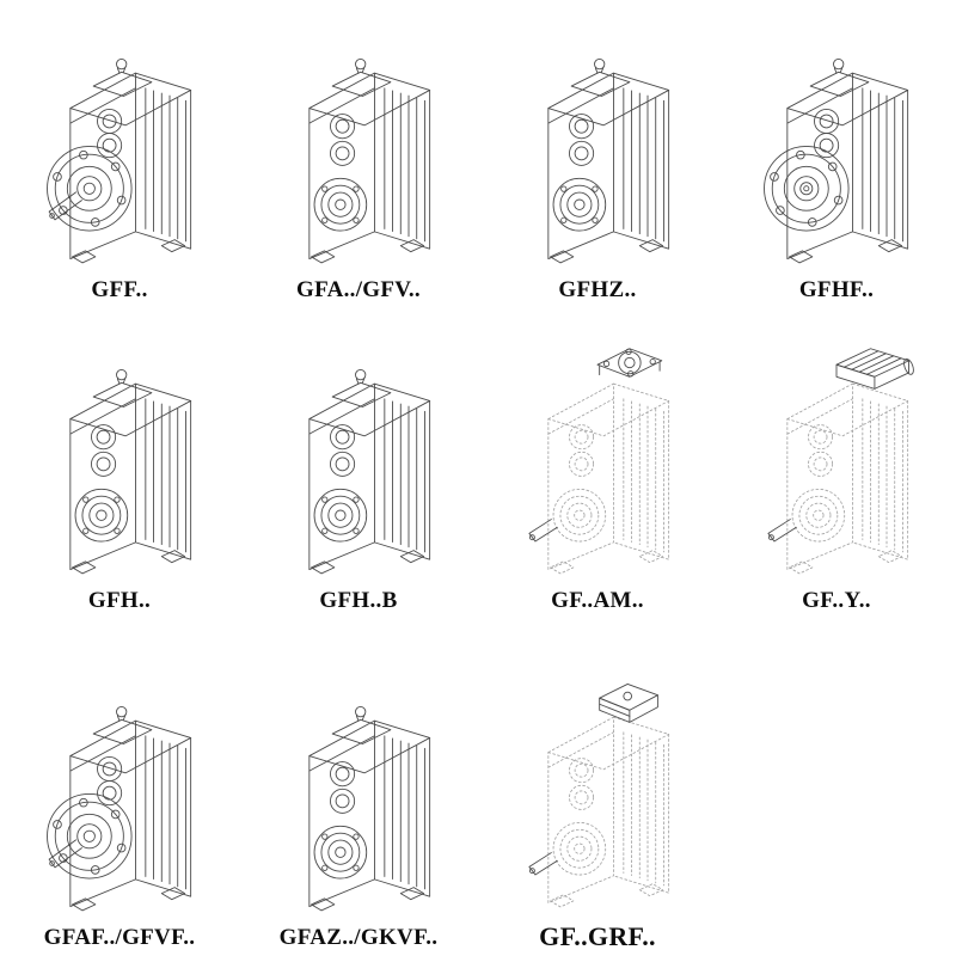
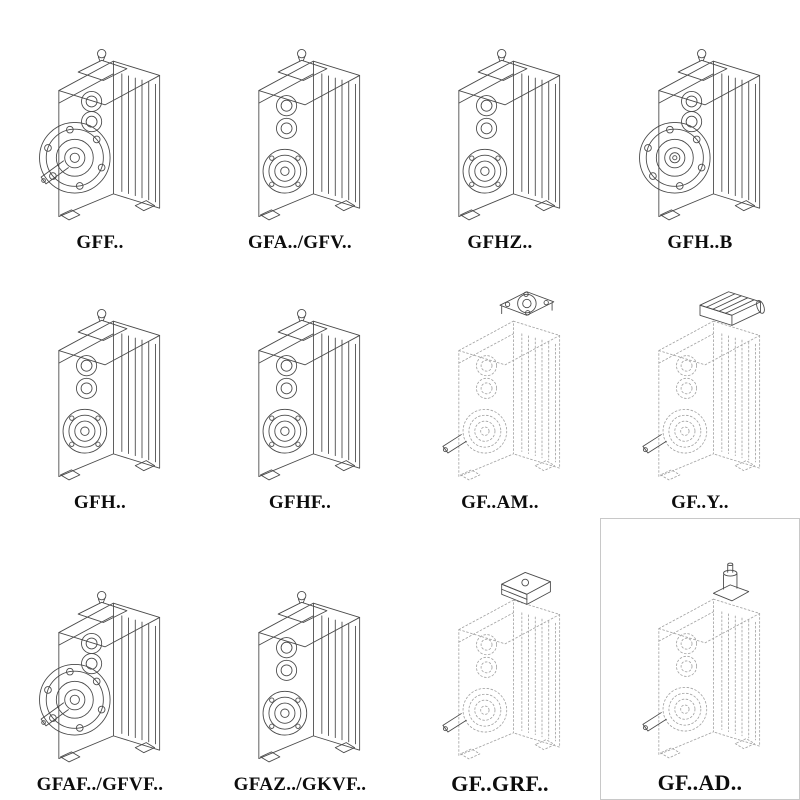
  GFF..
  GFA../GFV..
  GFHZ..
- GFHF..
+ GFH..B
  GFH..
- GFH..B
+ GFHF..
  GF..AM..
  GF..Y..
  GFAF../GFVF..
  GFAZ../GKVF..
  GF..GRF..
+ GF..AD..
